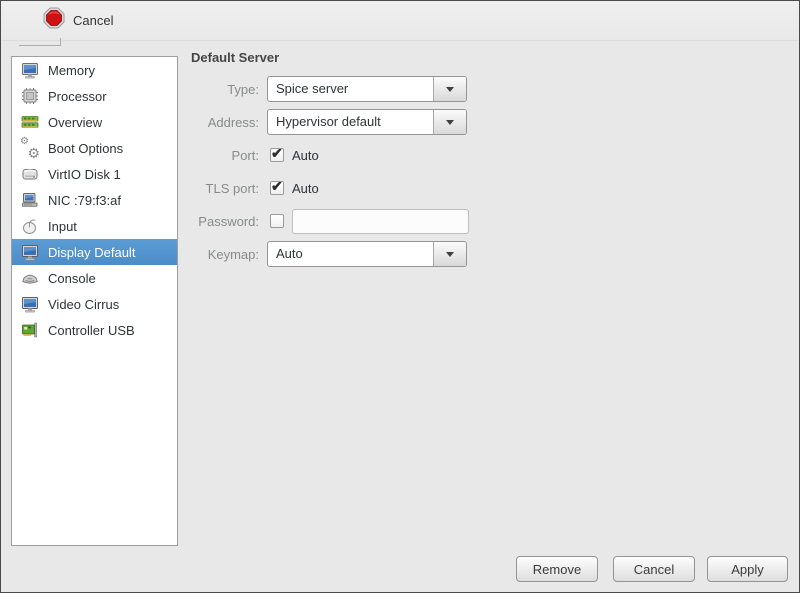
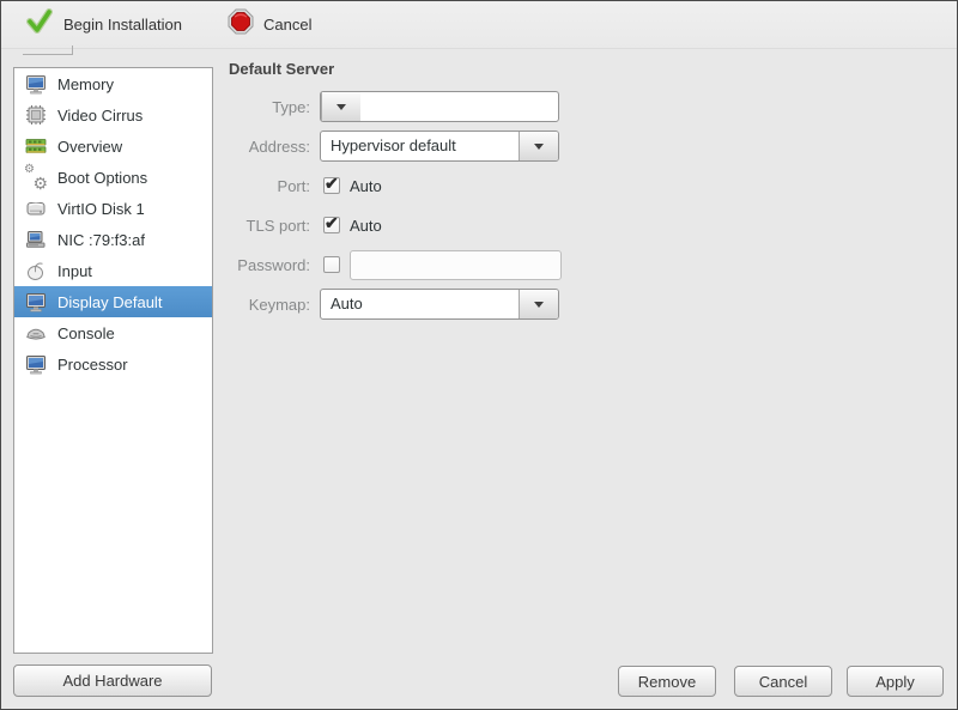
+ Begin Installation
  Cancel
  Memory
- Processor
+ Video Cirrus
  Overview
  ⚙
  ⚙
  Boot Options
  VirtIO Disk 1
  NIC :79:f3:af
  Input
  Display Default
  Console
- Video Cirrus
+ Processor
- Controller USB
  Default Server
  Type:
- Spice server
  Address:
  Hypervisor default
  Port:
  Auto
  TLS port:
  Auto
  Password:
  Keymap:
  Auto
+ Add Hardware
  Remove
  Cancel
  Apply
